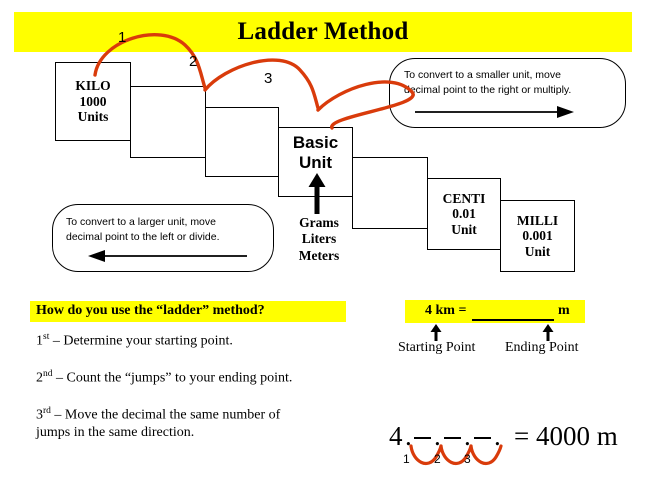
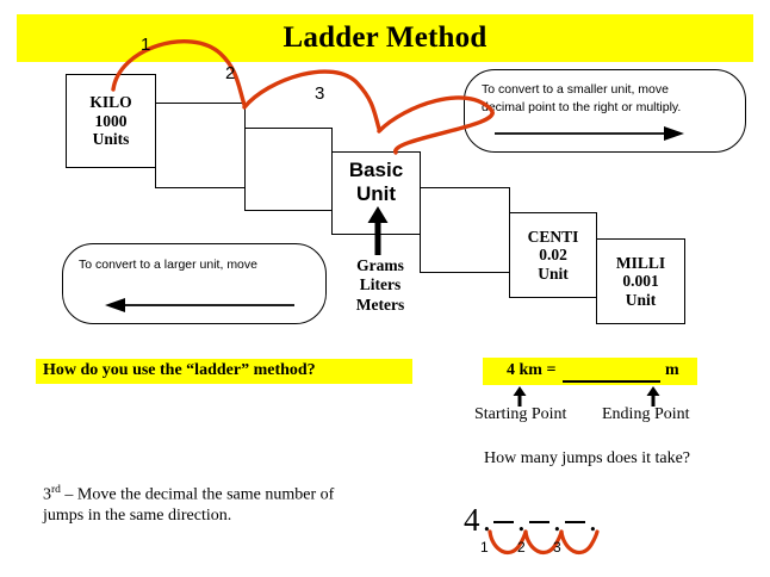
  Ladder Method
  KILO
  1000
  Units
  Basic
  Unit
  CENTI
- 0.01
+ 0.02
  Unit
  MILLI
  0.001
  Unit
  1
  2
  3
  Grams
  Liters
  Meters
  To convert to a smaller unit, move
  decimal point to the right or multiply.
  To convert to a larger unit, move
- decimal point to the left or divide.
  How do you use the “ladder” method?
- 1st – Determine your starting point.
- 2nd – Count the “jumps” to your ending point.
  3rd – Move the decimal the same number of
  jumps in the same direction.
  4 km =
  m
  Starting Point
  Ending Point
+ How many jumps does it take?
  4
  .
  .
  .
  .
- = 4000 m
  1
  2
  3
